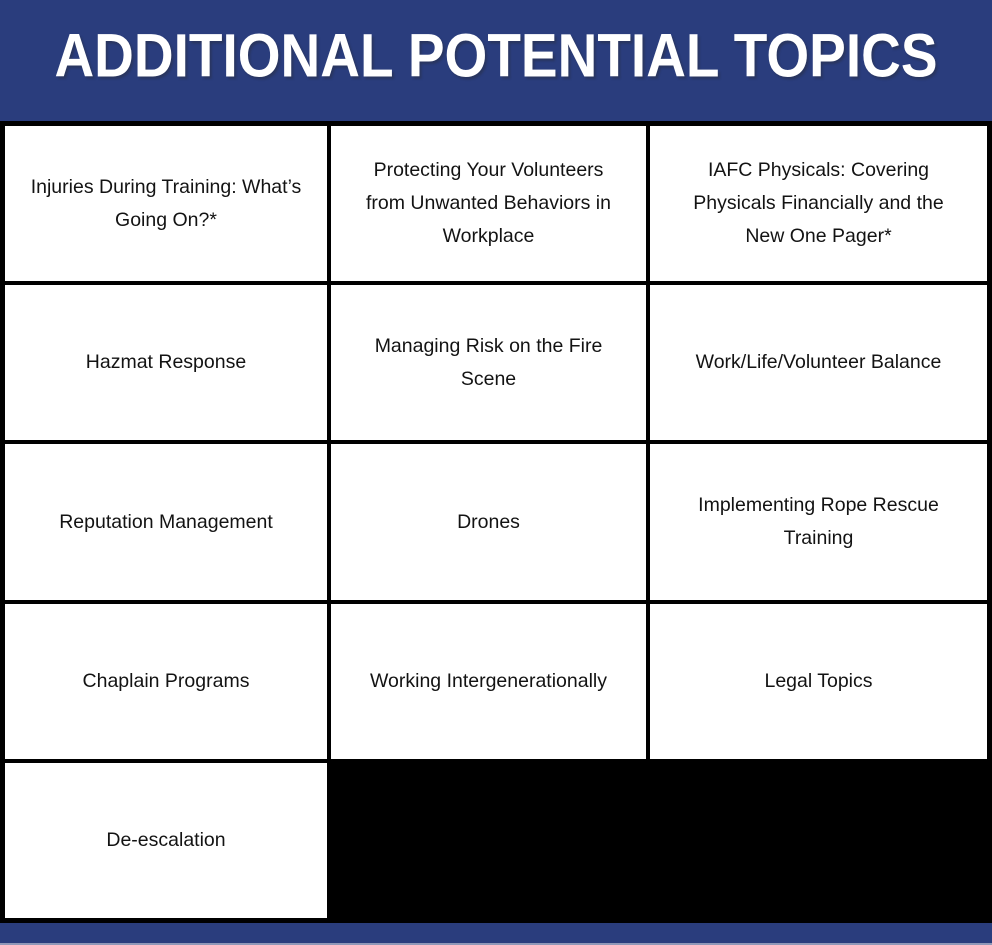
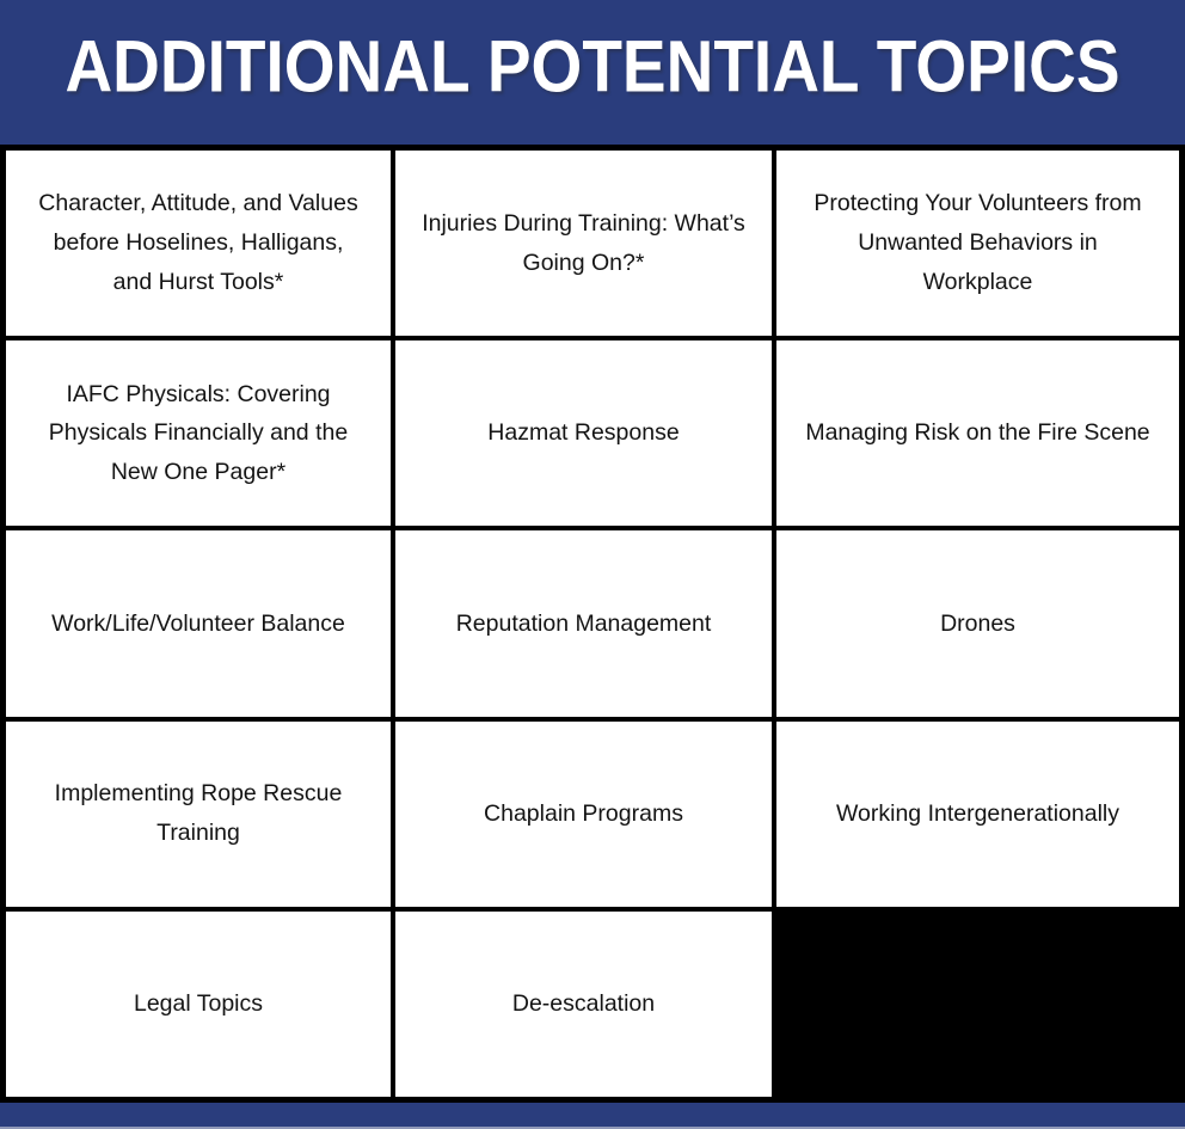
  ADDITIONAL POTENTIAL TOPICS
+ Character, Attitude, and Values before Hoselines, Halligans, and Hurst Tools*
  Injuries During Training: What’s Going On?*
  Protecting Your Volunteers from Unwanted Behaviors in Workplace
  IAFC Physicals: Covering Physicals Financially and the New One Pager*
  Hazmat Response
  Managing Risk on the Fire Scene
  Work/Life/Volunteer Balance
  Reputation Management
  Drones
  Implementing Rope Rescue Training
  Chaplain Programs
  Working Intergenerationally
  Legal Topics
  De-escalation
